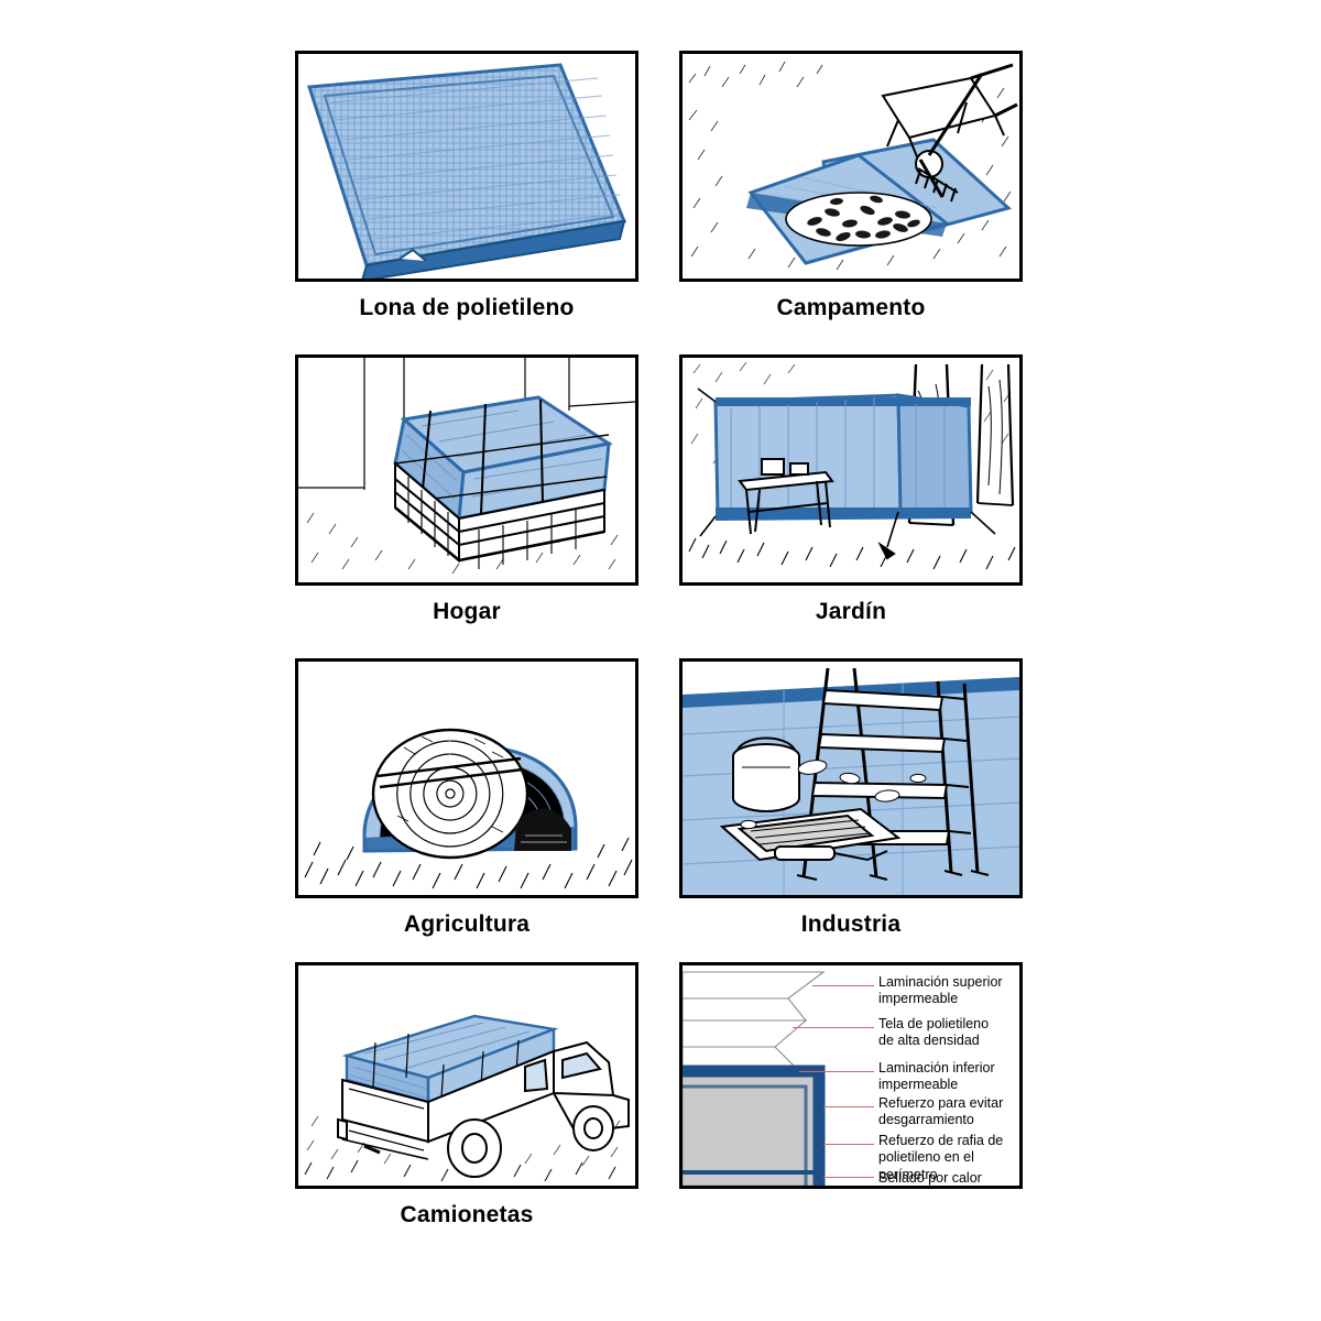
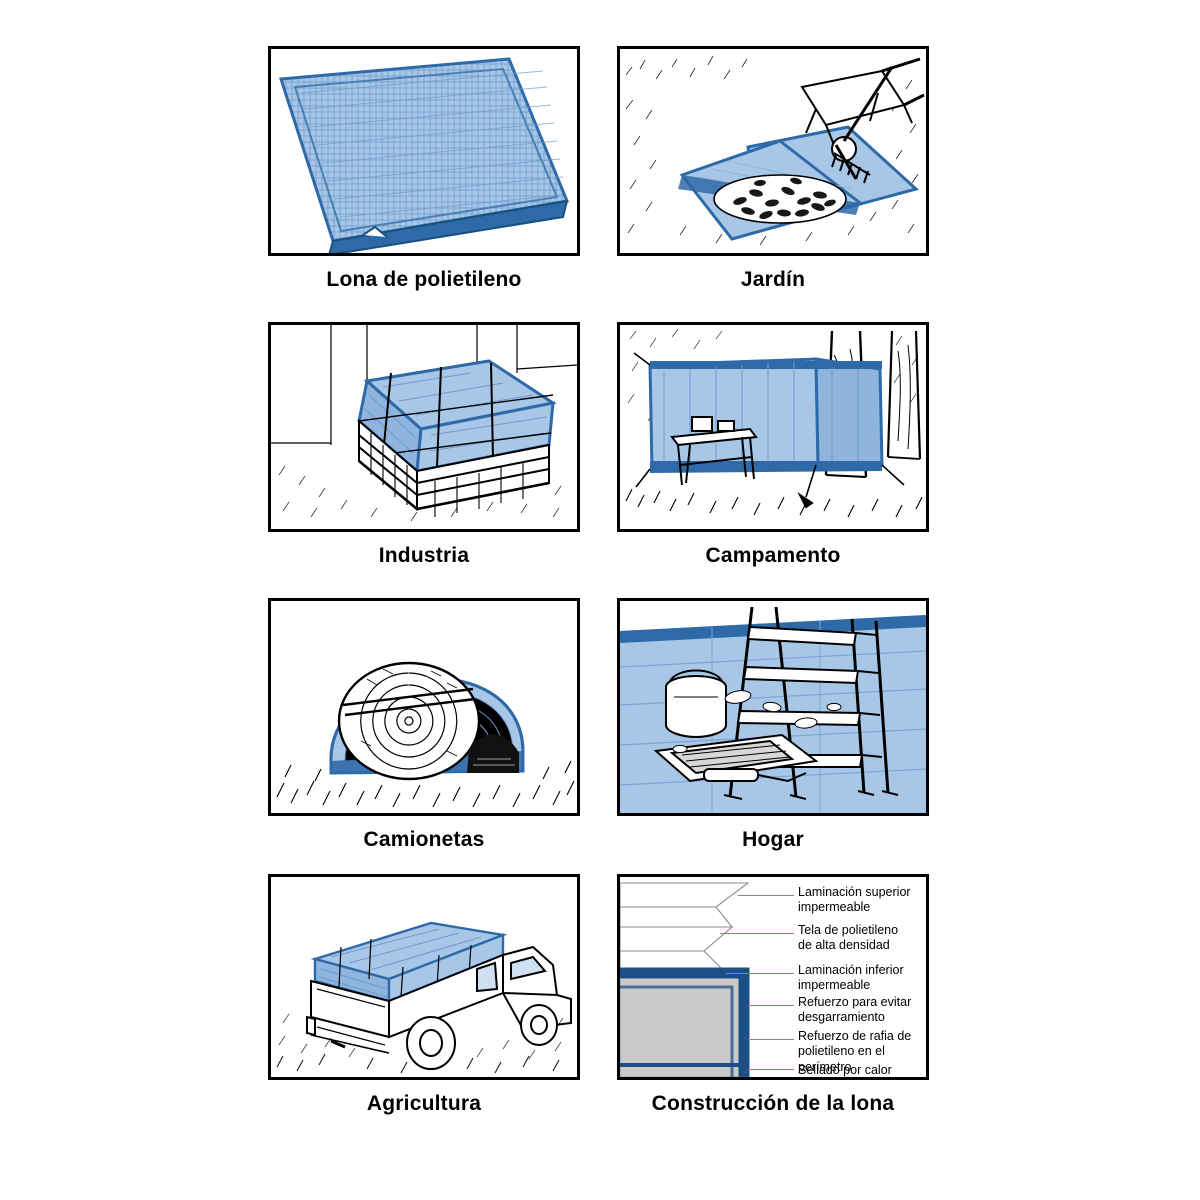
  Lona de polietileno
- Campamento
+ Jardín
- Hogar
+ Industria
- Jardín
+ Campamento
- Agricultura
+ Camionetas
- Industria
+ Hogar
- Camionetas
+ Agricultura
  Laminación superior
  impermeable
  Tela de polietileno
  de alta densidad
  Laminación inferior
  impermeable
  Refuerzo para evitar
  desgarramiento
  Refuerzo de rafia de
  polietileno en el perímetro
  Sellado por calor
+ Construcción de la lona
